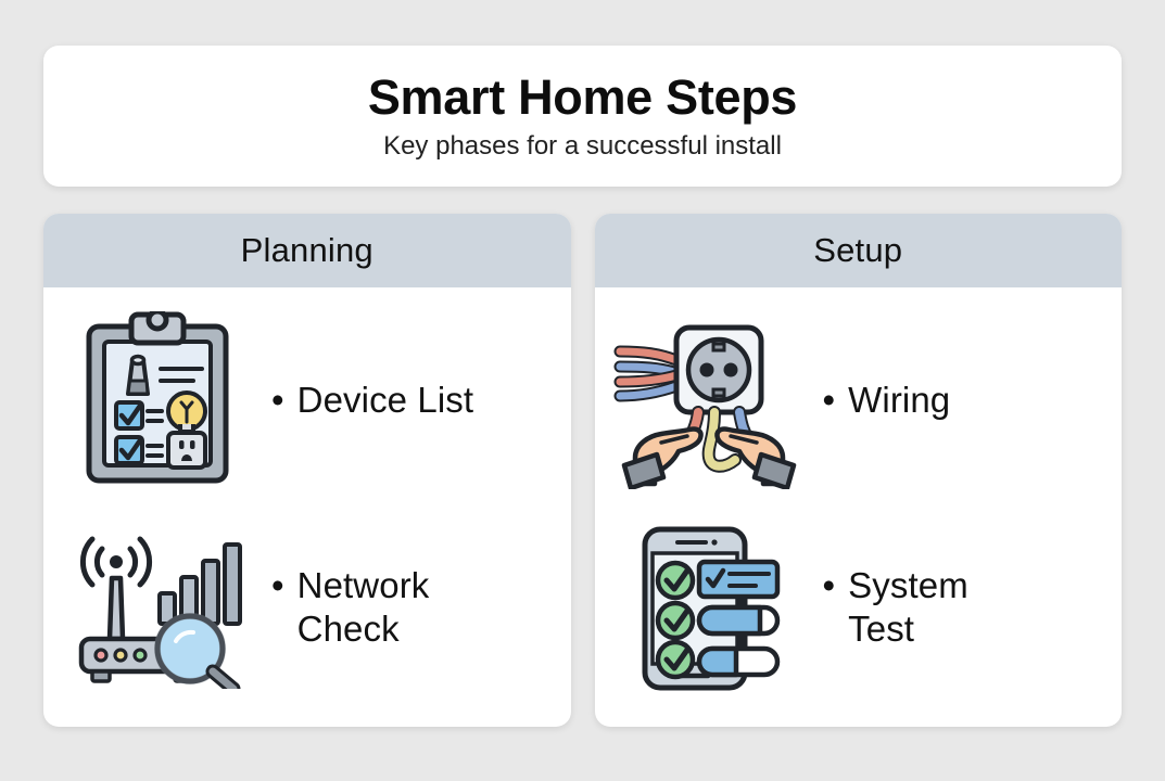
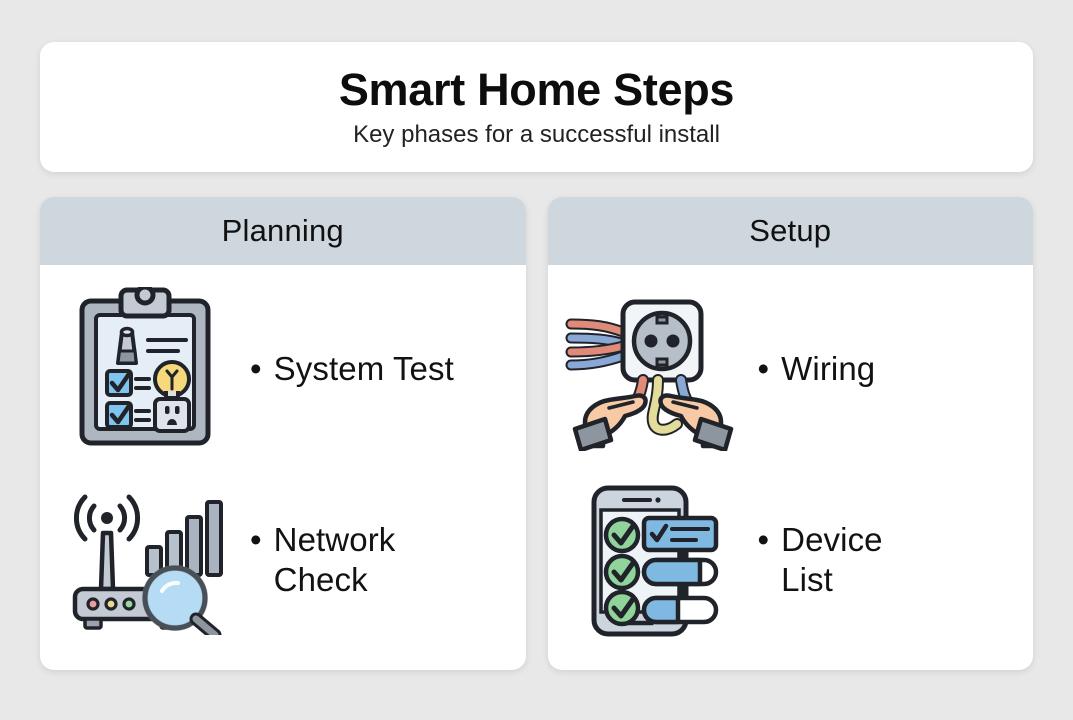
  Smart Home Steps
  Key phases for a successful install
  Planning
  •
- Device List
+ System Test
  •
  Network Check
  Setup
  •
  Wiring
  •
- System Test
+ Device List
